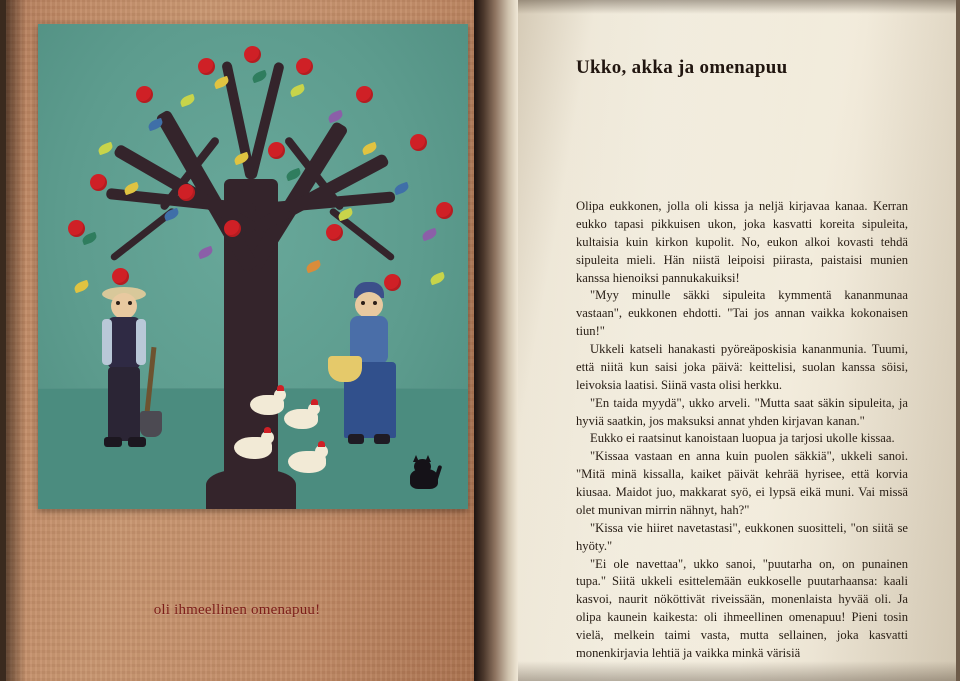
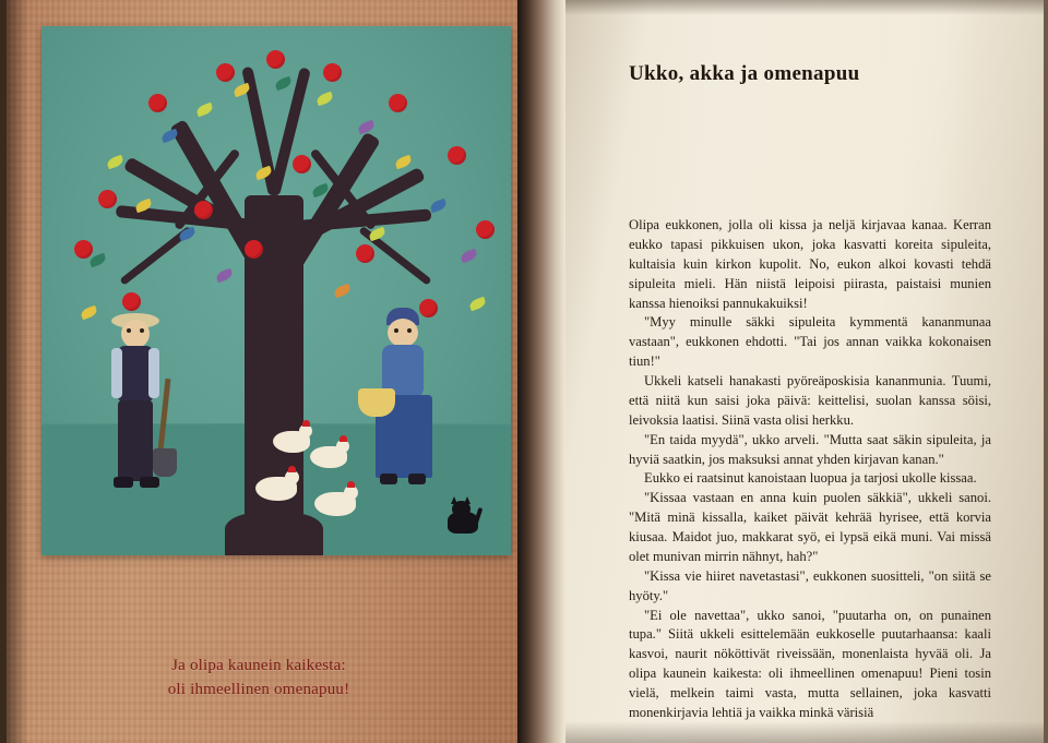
+ Ja olipa kaunein kaikesta:
  oli ihmeellinen omenapuu!
